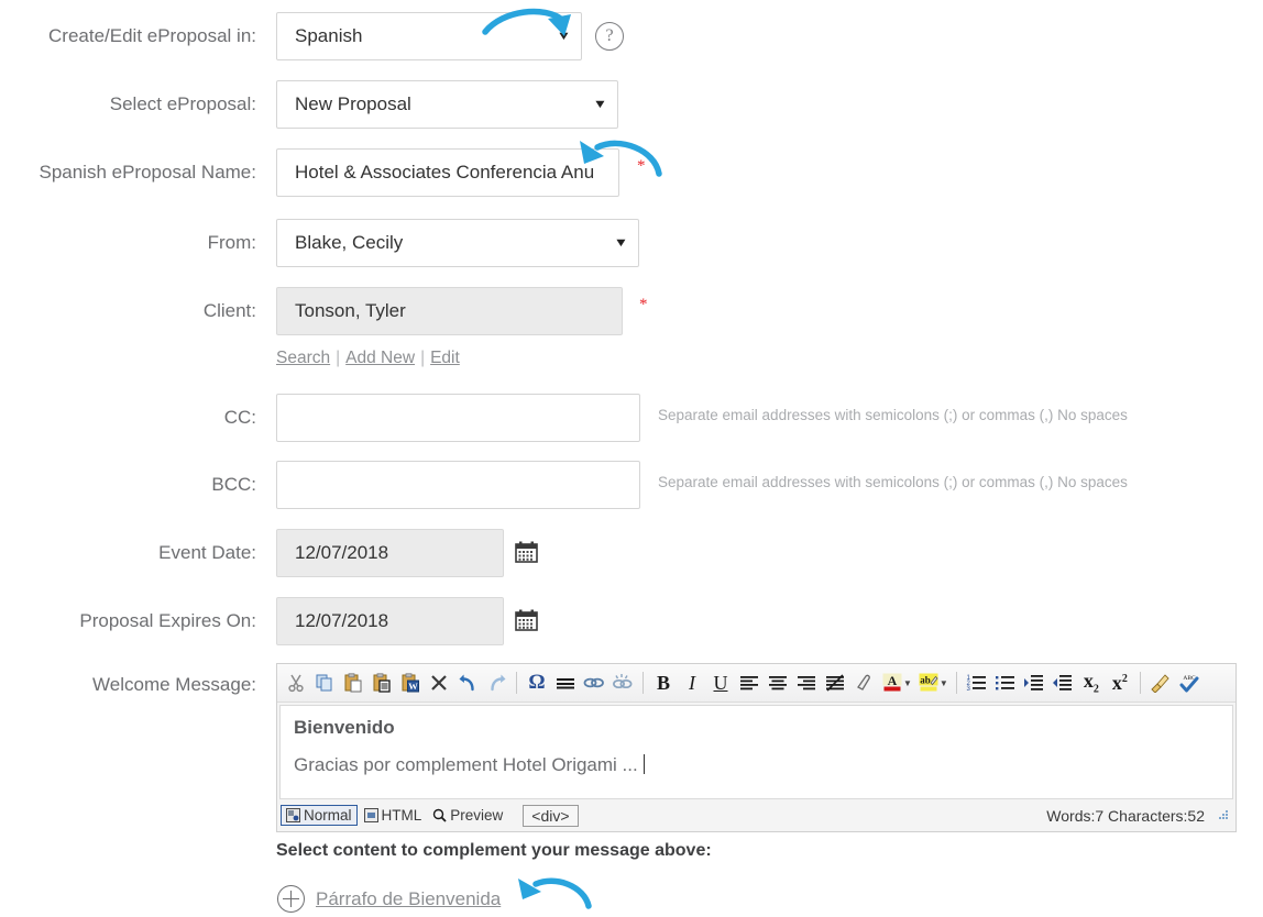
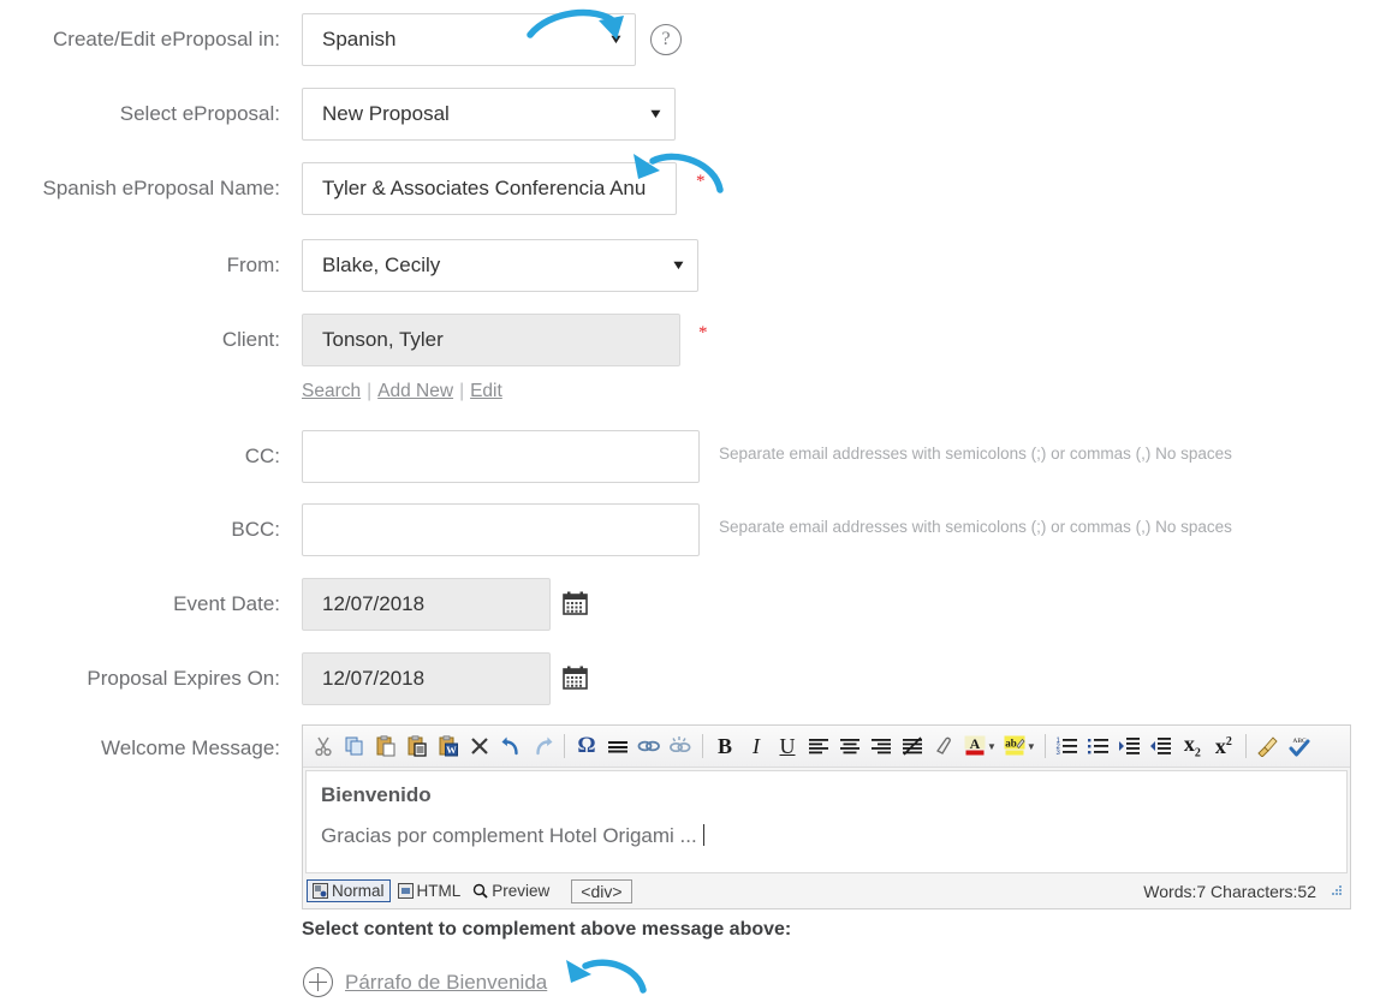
  Create/Edit eProposal in:
  Spanish
  ?
  Select eProposal:
  New Proposal
  ▼
  Spanish eProposal Name:
- Hotel & Associates Conferencia Anu
+ Tyler & Associates Conferencia Anu
  *
  From:
  Blake, Cecily
  ▼
  Client:
  Tonson, Tyler
  *
  Search | Add New | Edit
  CC:
  Separate email addresses with semicolons (;) or commas (,) No spaces
  BCC:
  Separate email addresses with semicolons (;) or commas (,) No spaces
  Event Date:
  12/07/2018
  Proposal Expires On:
  12/07/2018
  Welcome Message:
  W
  Ω
  B
  I
  U
  A
  ▼
  ab
  ▼
  x2
  x2
  Bienvenido
  Gracias por complement Hotel Origami ...
  Normal
  HTML
  Preview
  <div>
  Words:7 Characters:52
- Select content to complement your message above:
+ Select content to complement above message above:
  Párrafo de Bienvenida
